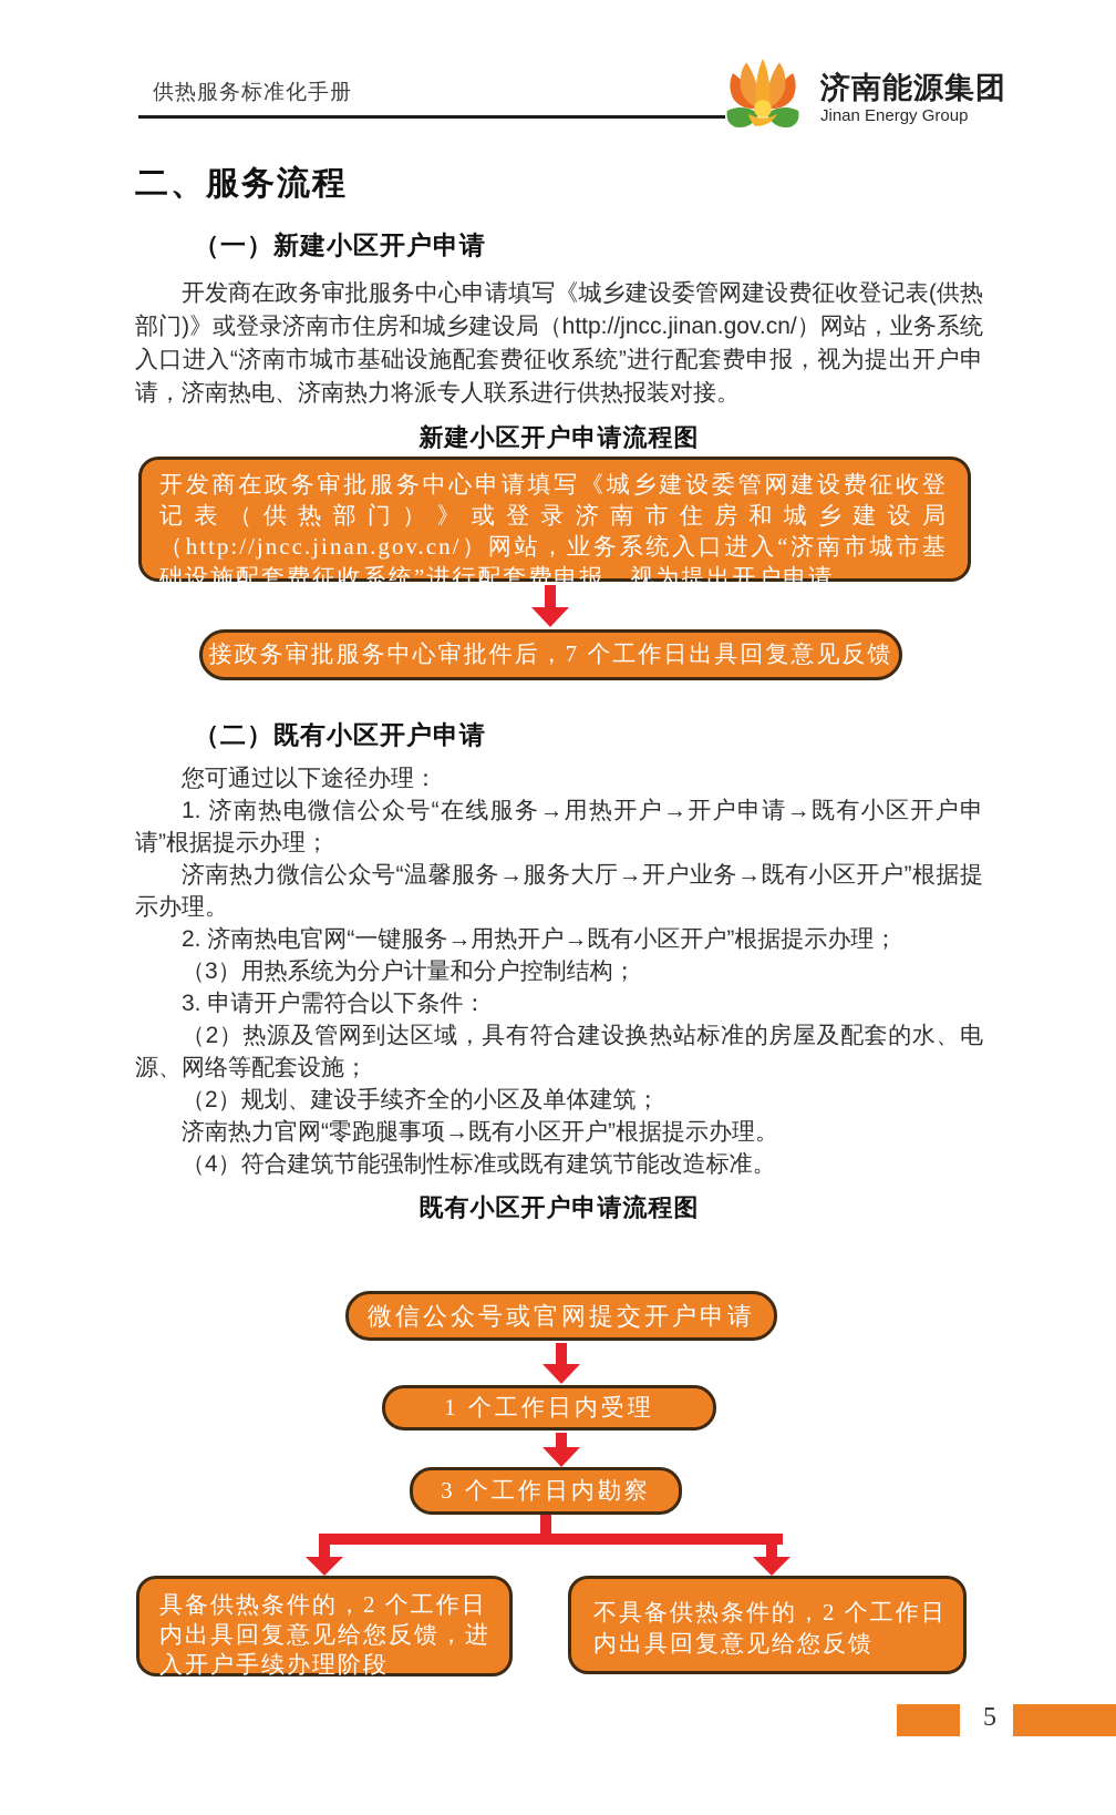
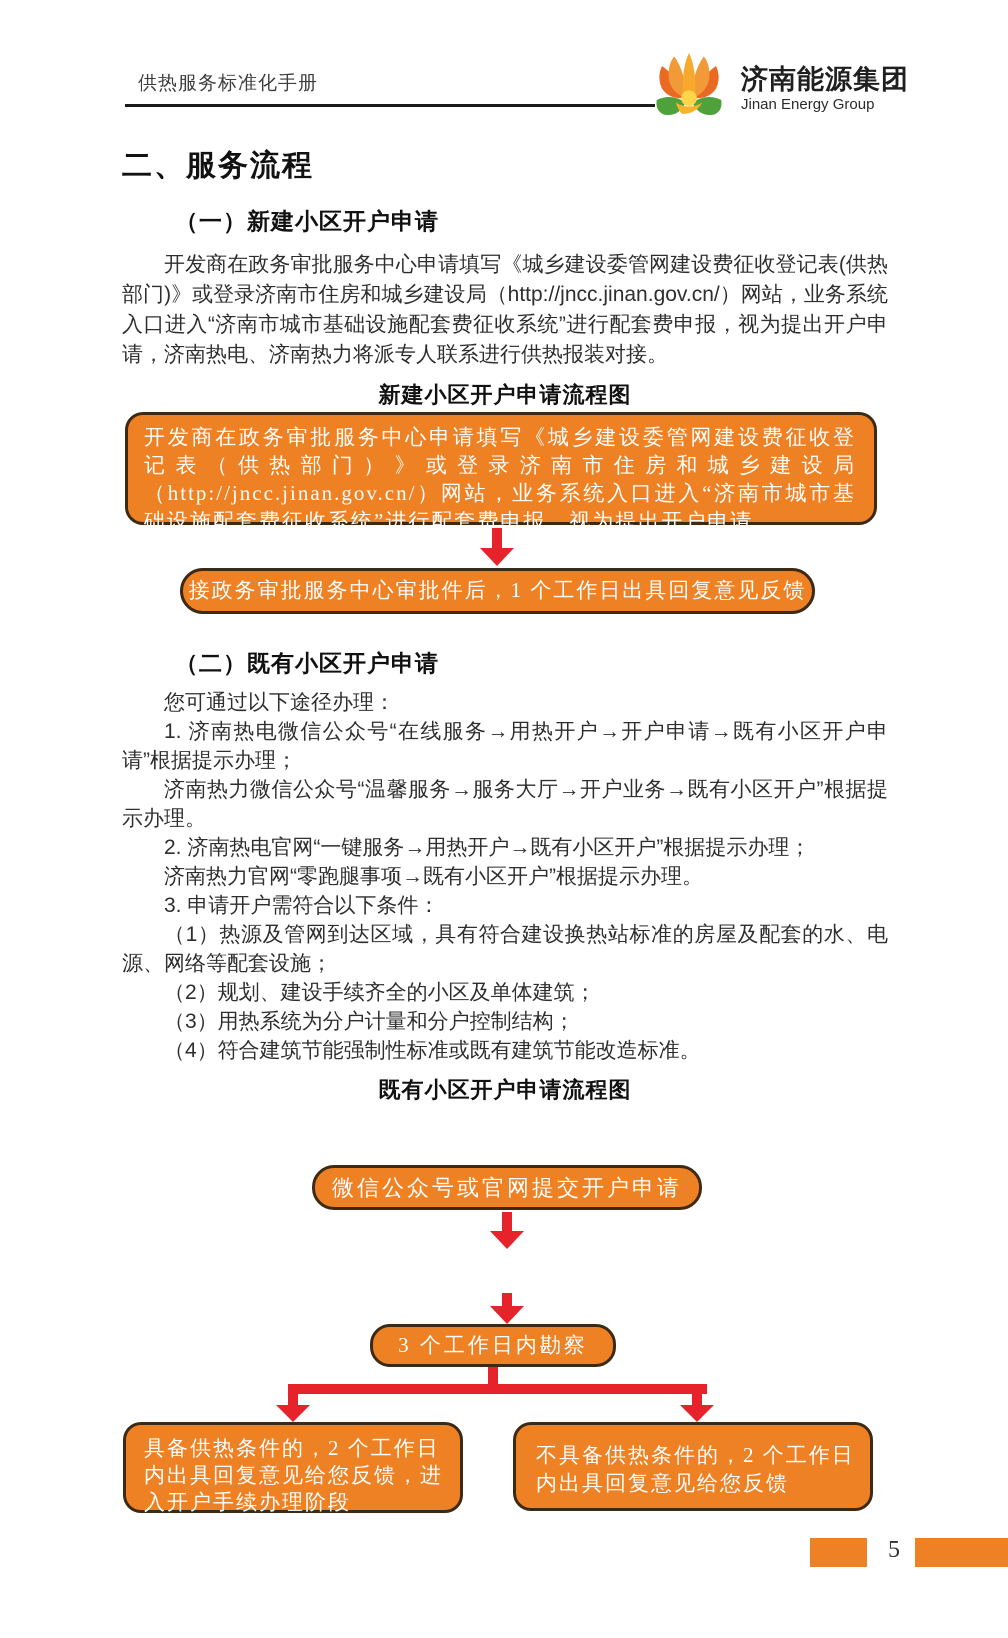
  供热服务标准化手册
  济南能源集团
  Jinan Energy Group
  二、服务流程
  （一）新建小区开户申请
  开发商在政务审批服务中心申请填写《城乡建设委管网建设费征收登记表(供热部门)》或登录济南市住房和城乡建设局（http://jncc.jinan.gov.cn/）网站，业务系统入口进入“济南市城市基础设施配套费征收系统”进行配套费申报，视为提出开户申请，济南热电、济南热力将派专人联系进行供热报装对接。
  新建小区开户申请流程图
  开发商在政务审批服务中心申请填写《城乡建设委管网建设费征收登记表（供热部门）》或登录济南市住房和城乡建设局（http://jncc.jinan.gov.cn/）网站，业务系统入口进入“济南市城市基础设施配套费征收系统”进行配套费申报，视为提出开户申请
- 接政务审批服务中心审批件后，7 个工作日出具回复意见反馈
+ 接政务审批服务中心审批件后，1 个工作日出具回复意见反馈
  （二）既有小区开户申请
  您可通过以下途径办理：
  1. 济南热电微信公众号“在线服务→用热开户→开户申请→既有小区开户申请”根据提示办理；
  济南热力微信公众号“温馨服务→服务大厅→开户业务→既有小区开户”根据提示办理。
  2. 济南热电官网“一键服务→用热开户→既有小区开户”根据提示办理；
- （3）用热系统为分户计量和分户控制结构；
+ 济南热力官网“零跑腿事项→既有小区开户”根据提示办理。
  3. 申请开户需符合以下条件：
- （2）热源及管网到达区域，具有符合建设换热站标准的房屋及配套的水、电源、网络等配套设施；
+ （1）热源及管网到达区域，具有符合建设换热站标准的房屋及配套的水、电源、网络等配套设施；
  （2）规划、建设手续齐全的小区及单体建筑；
- 济南热力官网“零跑腿事项→既有小区开户”根据提示办理。
+ （3）用热系统为分户计量和分户控制结构；
  （4）符合建筑节能强制性标准或既有建筑节能改造标准。
  既有小区开户申请流程图
  微信公众号或官网提交开户申请
- 1 个工作日内受理
  3 个工作日内勘察
  具备供热条件的，2 个工作日内出具回复意见给您反馈，进入开户手续办理阶段
  不具备供热条件的，2 个工作日内出具回复意见给您反馈
  5
